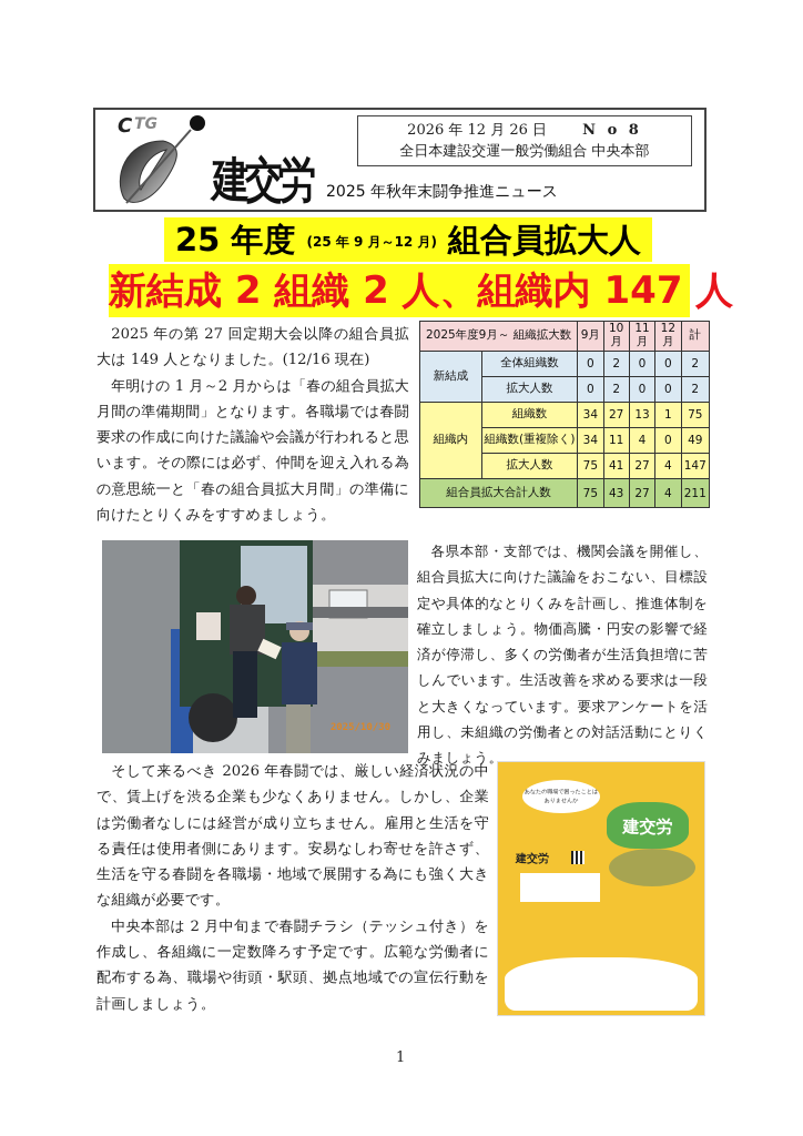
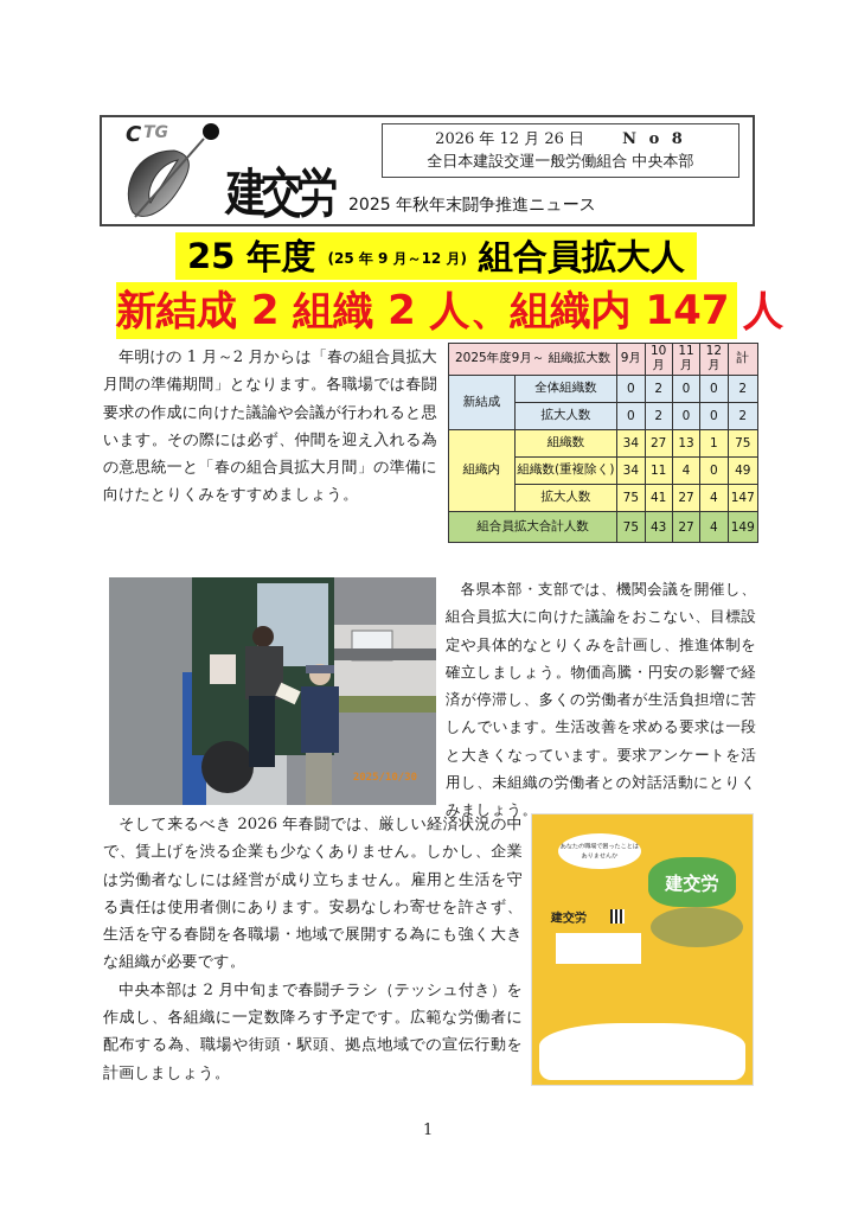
  C
  TG
  建交労
  2026 年 12 月 26 日 N o 8
  全日本建設交運一般労働組合 中央本部
  2025 年秋年末闘争推進ニュース
  25 年度 (25 年 9 月～12 月) 組合員拡大人
  新結成 2 組織 2 人、組織内 147 人
- 2025 年の第 27 回定期大会以降の組合員拡大は 149 人となりました。(12/16 現在)
  年明けの 1 月～2 月からは「春の組合員拡大月間の準備期間」となります。各職場では春闘要求の作成に向けた議論や会議が行われると思います。その際には必ず、仲間を迎え入れる為の意思統一と「春の組合員拡大月間」の準備に向けたとりくみをすすめましょう。
  2025年度9月～ 組織拡大数	9月	10月	11月	12月	計
  新結成	全体組織数	0	2	0	0	2
  拡大人数	0	2	0	0	2
  組織内	組織数	34	27	13	1	75
  組織数(重複除く)	34	11	4	0	49
  拡大人数	75	41	27	4	147
- 組合員拡大合計人数	75	43	27	4	211
+ 組合員拡大合計人数	75	43	27	4	149
  2025/10/30
  各県本部・支部では、機関会議を開催し、組合員拡大に向けた議論をおこない、目標設定や具体的なとりくみを計画し、推進体制を確立しましょう。物価高騰・円安の影響で経済が停滞し、多くの労働者が生活負担増に苦しんでいます。生活改善を求める要求は一段と大きくなっています。要求アンケートを活用し、未組織の労働者との対話活動にとりくみましょう。
  そして来るべき 2026 年春闘では、厳しい経済状況の中で、賃上げを渋る企業も少なくありません。しかし、企業は労働者なしには経営が成り立ちません。雇用と生活を守る責任は使用者側にあります。安易なしわ寄せを許さず、生活を守る春闘を各職場・地域で展開する為にも強く大きな組織が必要です。
  中央本部は 2 月中旬まで春闘チラシ（テッシュ付き）を作成し、各組織に一定数降ろす予定です。広範な労働者に配布する為、職場や街頭・駅頭、拠点地域での宣伝行動を計画しましょう。
  建交労
  建交労
  1
